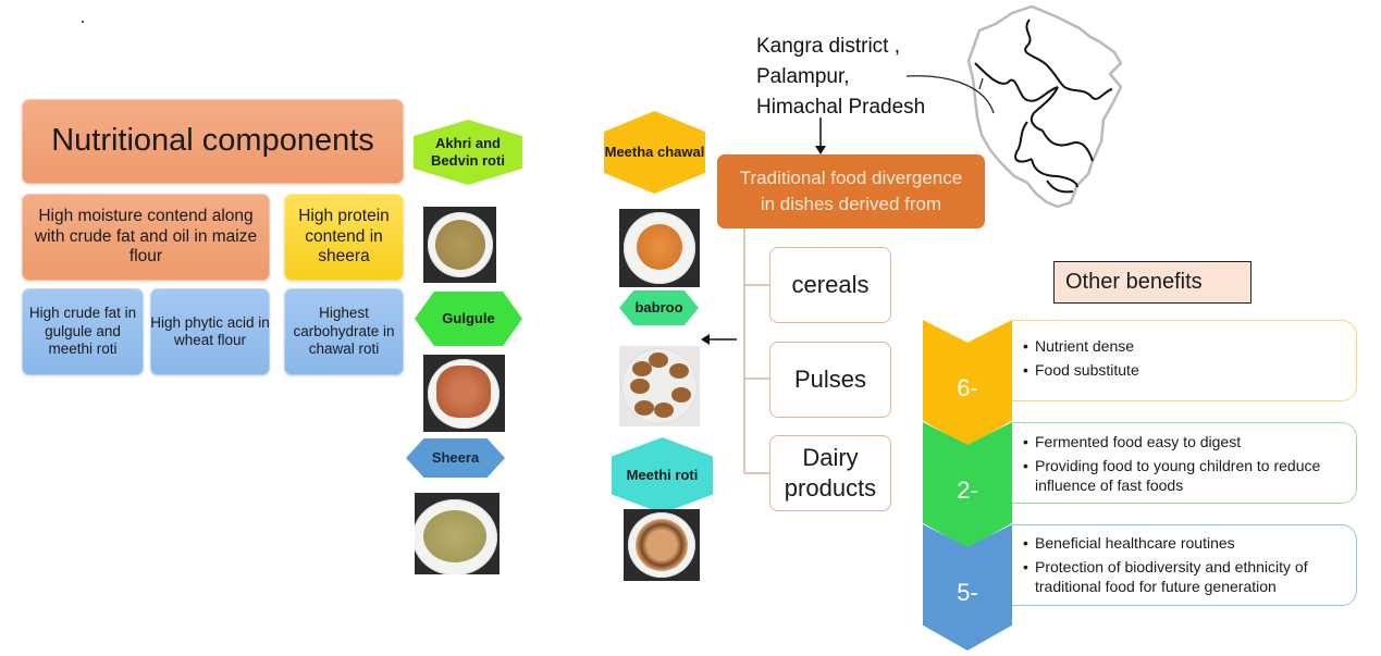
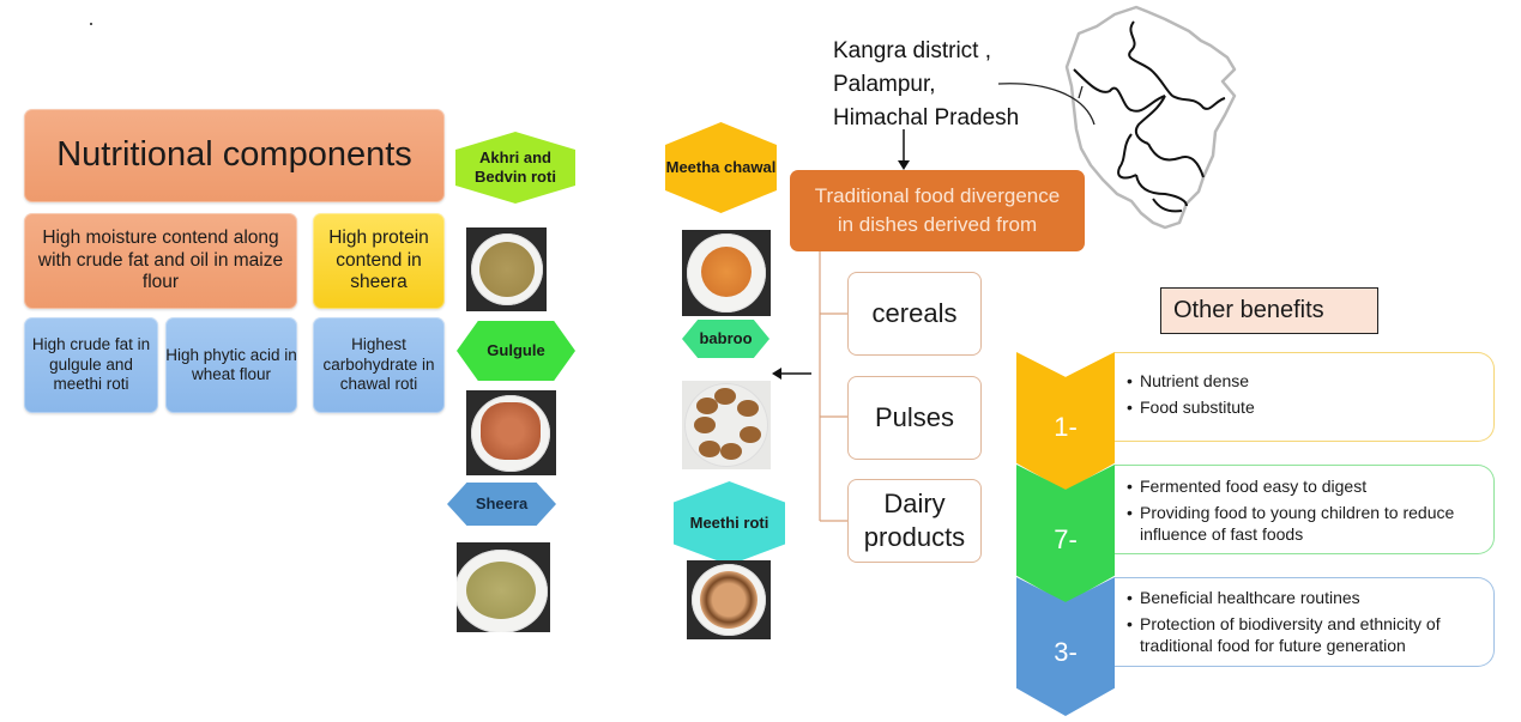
  Nutritional components
  High moisture contend along with crude fat and oil in maize flour
  High protein contend in sheera
  High crude fat in gulgule and meethi roti
  High phytic acid in wheat flour
  Highest carbohydrate in chawal roti
  Akhri and Bedvin roti
  Gulgule
  Sheera
  Meetha chawal
  babroo
  Meethi roti
  Kangra district ,
  Palampur,
  Himachal Pradesh
  Traditional food divergence
  in dishes derived from
  cereals
  Pulses
  Dairy products
  Other benefits
  Nutrient dense
  Food substitute
  Fermented food easy to digest
  Providing food to young children to reduce influence of fast foods
  Beneficial healthcare routines
  Protection of biodiversity and ethnicity of traditional food for future generation
- 6-
+ 1-
- 2-
+ 7-
- 5-
+ 3-
